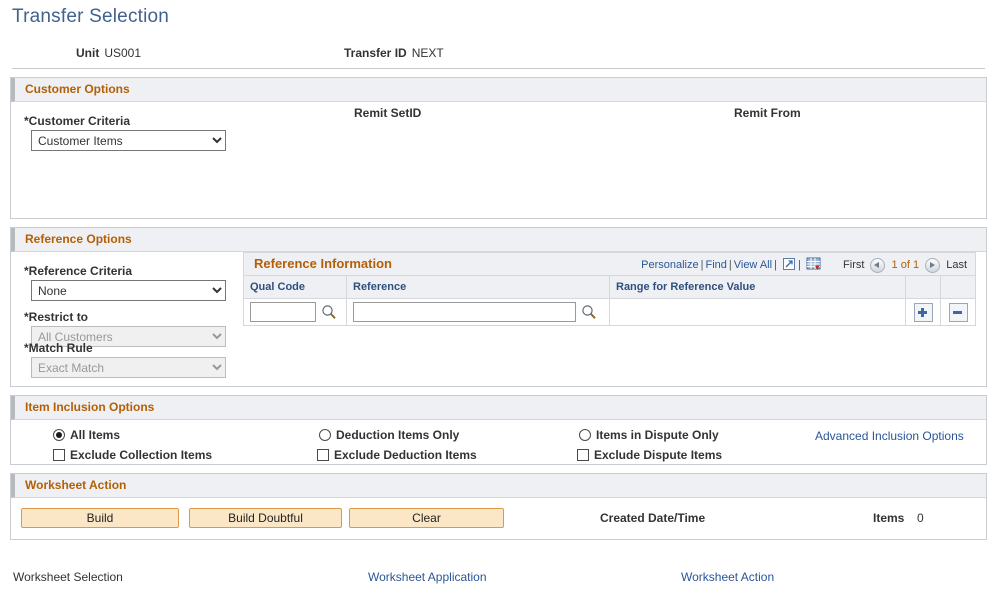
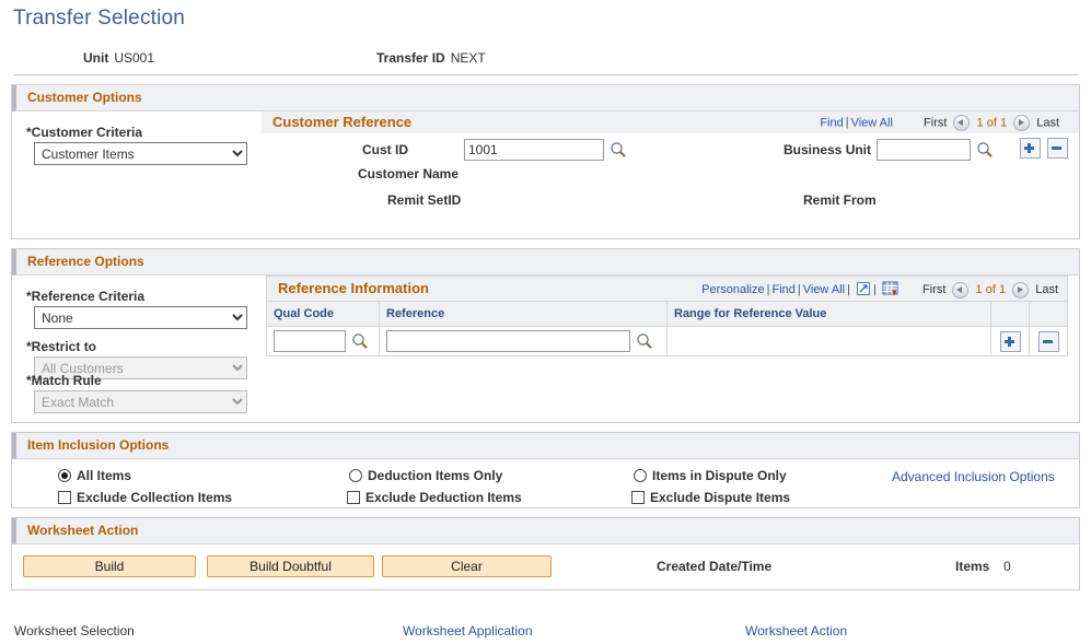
  Transfer Selection
  Unit US001
  Transfer ID NEXT
  Customer Options
  Customer Criteria
  Customer Items
+ Customer Reference
+ Find | View All First 1 of 1 Last
+ Cust ID
+ 1001
+ Business Unit
+ Customer Name
  Remit SetID
  Remit From
  Reference Options
  Reference Criteria
  None
  Restrict to
  All Customers
  Match Rule
  Exact Match
  Reference Information
  Personalize | Find | View All | | First 1 of 1 Last
  Qual Code	Reference	Range for Reference Value
  Item Inclusion Options
  All Items
  Deduction Items Only
  Items in Dispute Only
  Advanced Inclusion Options
  Exclude Collection Items
  Exclude Deduction Items
  Exclude Dispute Items
  Worksheet Action
  Build
  Build Doubtful
  Clear
  Created Date/Time
  Items
  0
  Worksheet Selection
  Worksheet Application
  Worksheet Action
